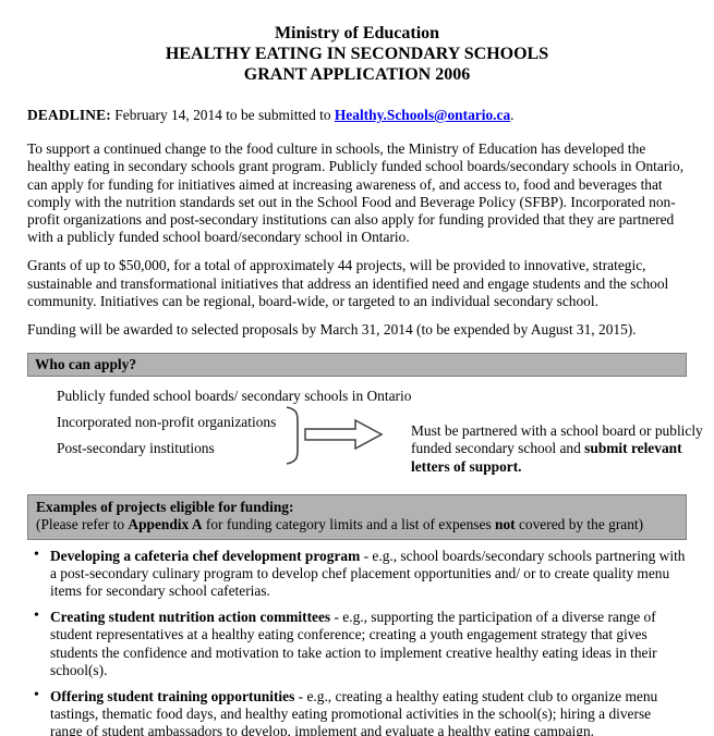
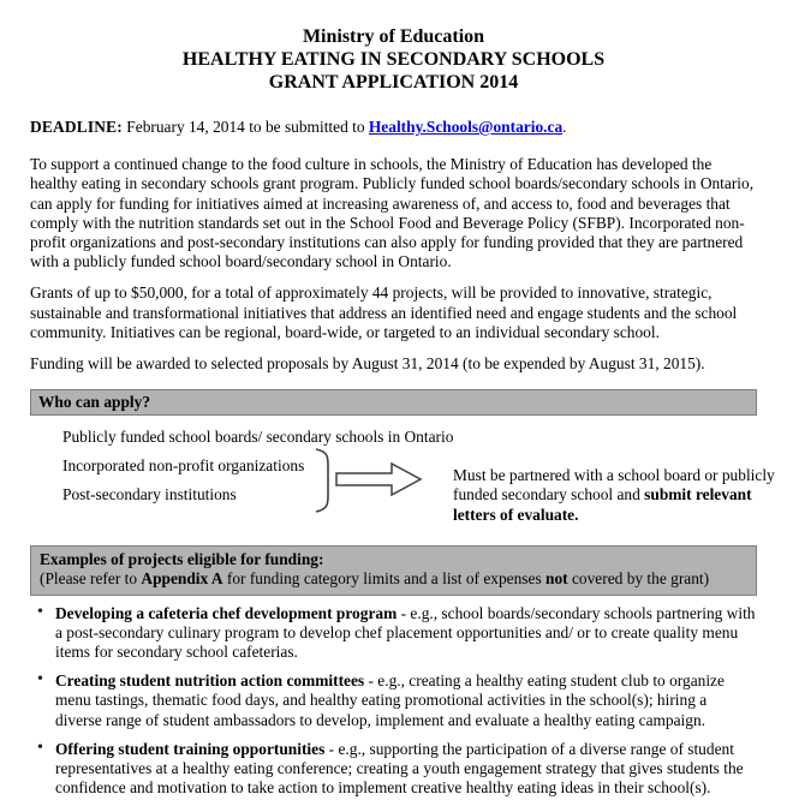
  Ministry of Education
  HEALTHY EATING IN SECONDARY SCHOOLS
- GRANT APPLICATION 2006
+ GRANT APPLICATION 2014
  DEADLINE: February 14, 2014 to be submitted to Healthy.Schools@ontario.ca.
  To support a continued change to the food culture in schools, the Ministry of Education has developed the healthy eating in secondary schools grant program. Publicly funded school boards/secondary schools in Ontario, can apply for funding for initiatives aimed at increasing awareness of, and access to, food and beverages that comply with the nutrition standards set out in the School Food and Beverage Policy (SFBP). Incorporated non-profit organizations and post-secondary institutions can also apply for funding provided that they are partnered with a publicly funded school board/secondary school in Ontario.
  Grants of up to $50,000, for a total of approximately 44 projects, will be provided to innovative, strategic, sustainable and transformational initiatives that address an identified need and engage students and the school community. Initiatives can be regional, board-wide, or targeted to an individual secondary school.
- Funding will be awarded to selected proposals by March 31, 2014 (to be expended by August 31, 2015).
+ Funding will be awarded to selected proposals by August 31, 2014 (to be expended by August 31, 2015).
  Who can apply?
  Publicly funded school boards/ secondary schools in Ontario
  Incorporated non-profit organizations
  Post-secondary institutions
- Must be partnered with a school board or publicly funded secondary school and submit relevant letters of support.
+ Must be partnered with a school board or publicly funded secondary school and submit relevant letters of evaluate.
  Examples of projects eligible for funding:
  (Please refer to Appendix A for funding category limits and a list of expenses not covered by the grant)
  •
  Developing a cafeteria chef development program - e.g., school boards/secondary schools partnering with a post-secondary culinary program to develop chef placement opportunities and/ or to create quality menu items for secondary school cafeterias.
  •
- Creating student nutrition action committees - e.g., supporting the participation of a diverse range of student representatives at a healthy eating conference; creating a youth engagement strategy that gives students the confidence and motivation to take action to implement creative healthy eating ideas in their school(s).
+ Creating student nutrition action committees - e.g., creating a healthy eating student club to organize menu tastings, thematic food days, and healthy eating promotional activities in the school(s); hiring a diverse range of student ambassadors to develop, implement and evaluate a healthy eating campaign.
  •
- Offering student training opportunities - e.g., creating a healthy eating student club to organize menu tastings, thematic food days, and healthy eating promotional activities in the school(s); hiring a diverse range of student ambassadors to develop, implement and evaluate a healthy eating campaign.
+ Offering student training opportunities - e.g., supporting the participation of a diverse range of student representatives at a healthy eating conference; creating a youth engagement strategy that gives students the confidence and motivation to take action to implement creative healthy eating ideas in their school(s).
